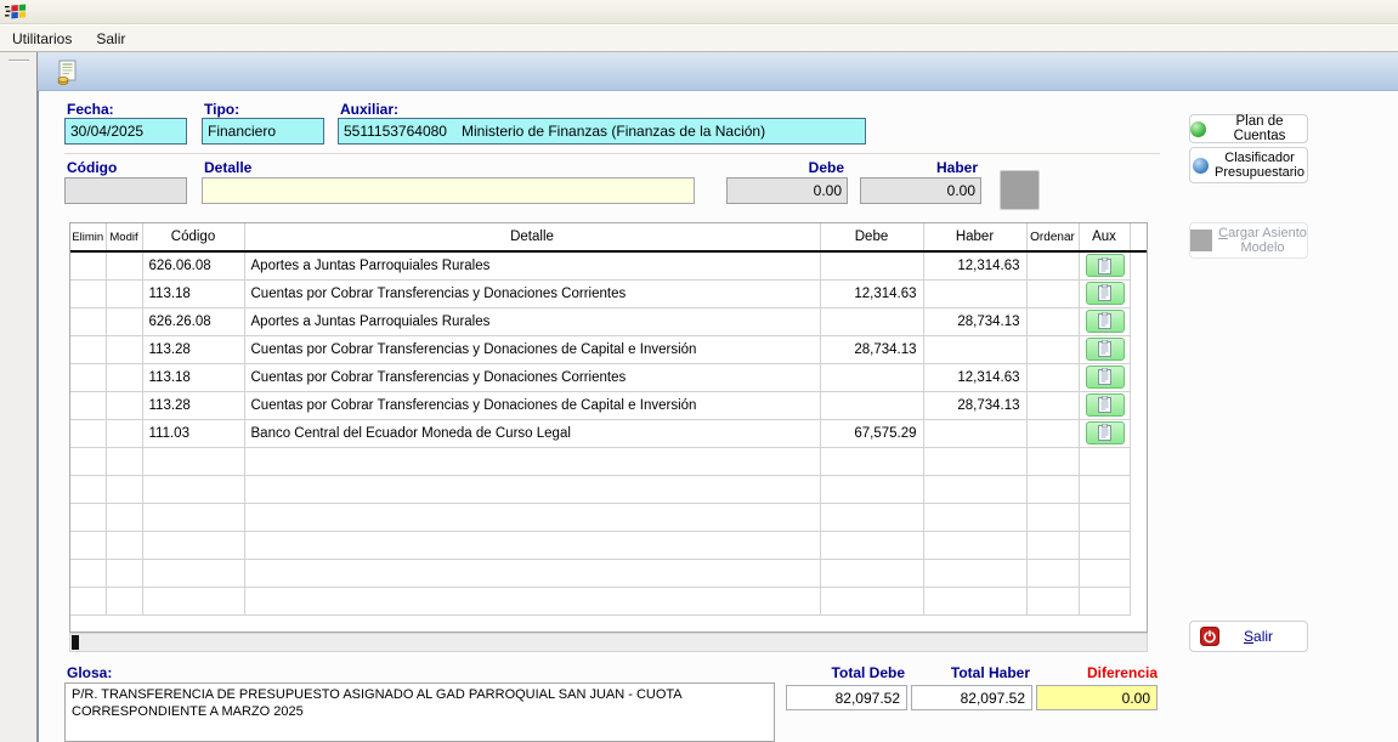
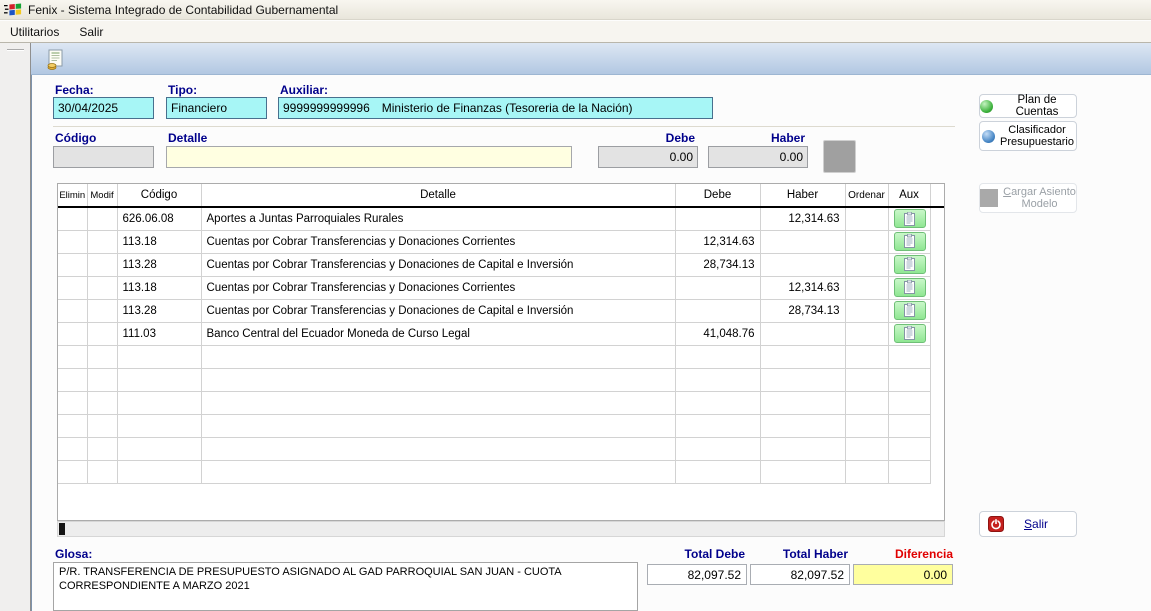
+ Fenix - Sistema Integrado de Contabilidad Gubernamental
  Utilitarios
  Salir
  Fecha:
  30/04/2025
  Tipo:
  Financiero
  Auxiliar:
- 5511153764080
+ 9999999999996
- Ministerio de Finanzas (Finanzas de la Nación)
+ Ministerio de Finanzas (Tesoreria de la Nación)
  Código
  Detalle
  Debe
  0.00
  Haber
  0.00
  Elimin	Modif	Código	Detalle	Debe	Haber	Ordenar	Aux
  		626.06.08	Aportes a Juntas Parroquiales Rurales		12,314.63
  		113.18	Cuentas por Cobrar Transferencias y Donaciones Corrientes	12,314.63
- 		626.26.08	Aportes a Juntas Parroquiales Rurales		28,734.13
  		113.28	Cuentas por Cobrar Transferencias y Donaciones de Capital e Inversión	28,734.13
  		113.18	Cuentas por Cobrar Transferencias y Donaciones Corrientes		12,314.63
  		113.28	Cuentas por Cobrar Transferencias y Donaciones de Capital e Inversión		28,734.13
- 		111.03	Banco Central del Ecuador Moneda de Curso Legal	67,575.29
+ 		111.03	Banco Central del Ecuador Moneda de Curso Legal	41,048.76
  Plan de Cuentas
  Clasificador
  Presupuestario
  Cargar Asiento
  Modelo
  Salir
  Glosa:
- P/R. TRANSFERENCIA DE PRESUPUESTO ASIGNADO AL GAD PARROQUIAL SAN JUAN - CUOTA CORRESPONDIENTE A MARZO 2025
+ P/R. TRANSFERENCIA DE PRESUPUESTO ASIGNADO AL GAD PARROQUIAL SAN JUAN - CUOTA CORRESPONDIENTE A MARZO 2021
  Total Debe
  82,097.52
  Total Haber
  82,097.52
  Diferencia
  0.00
